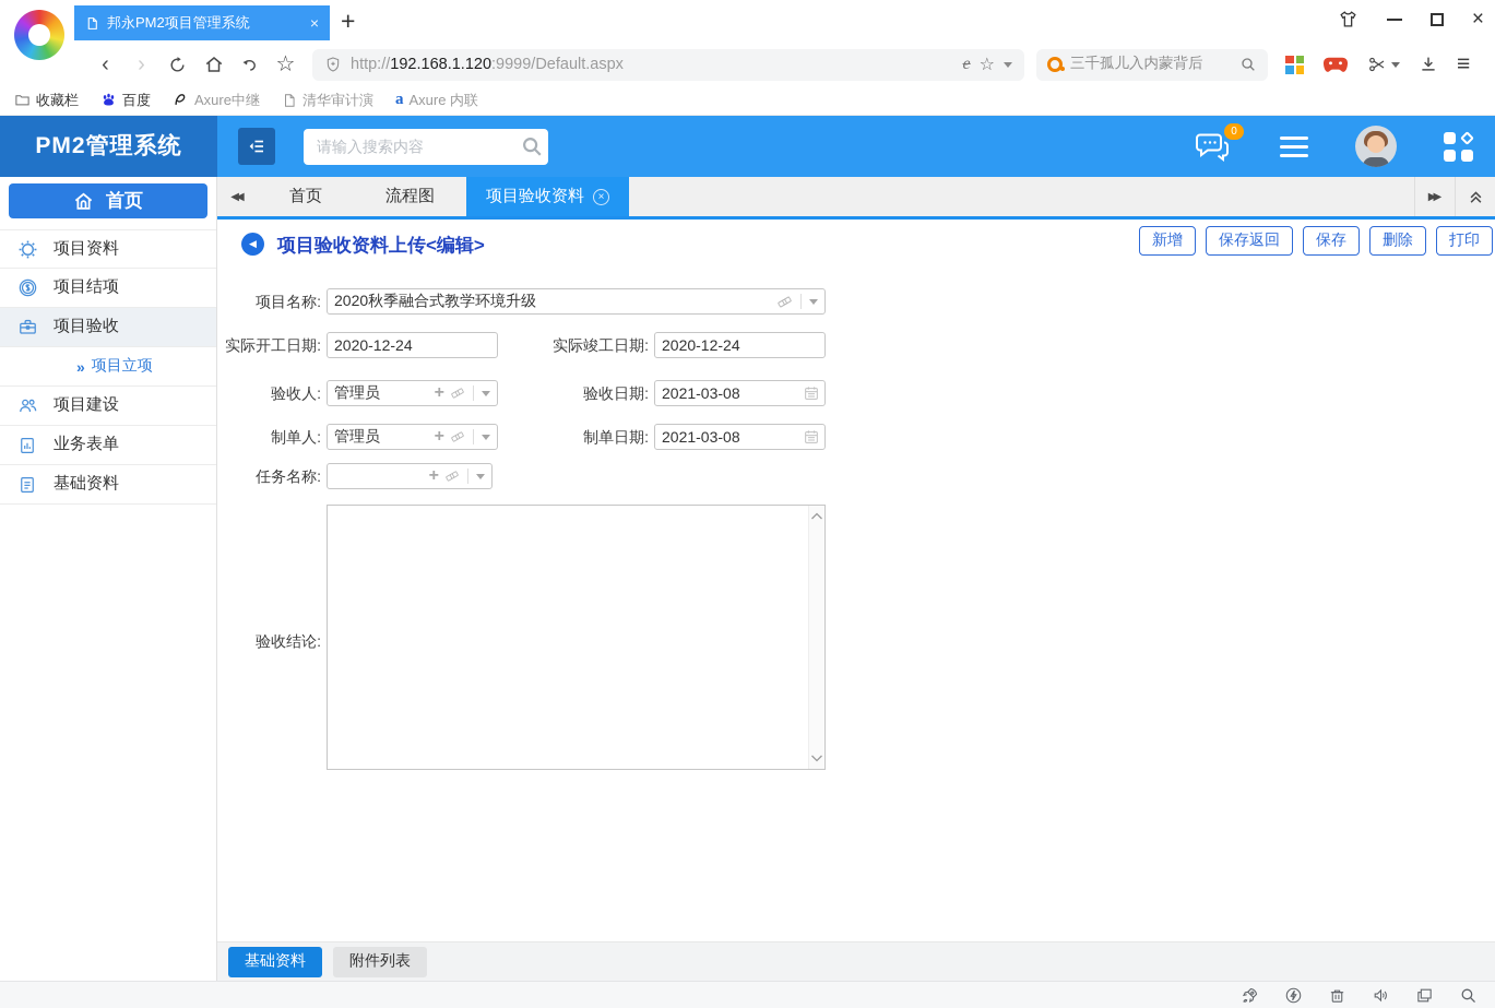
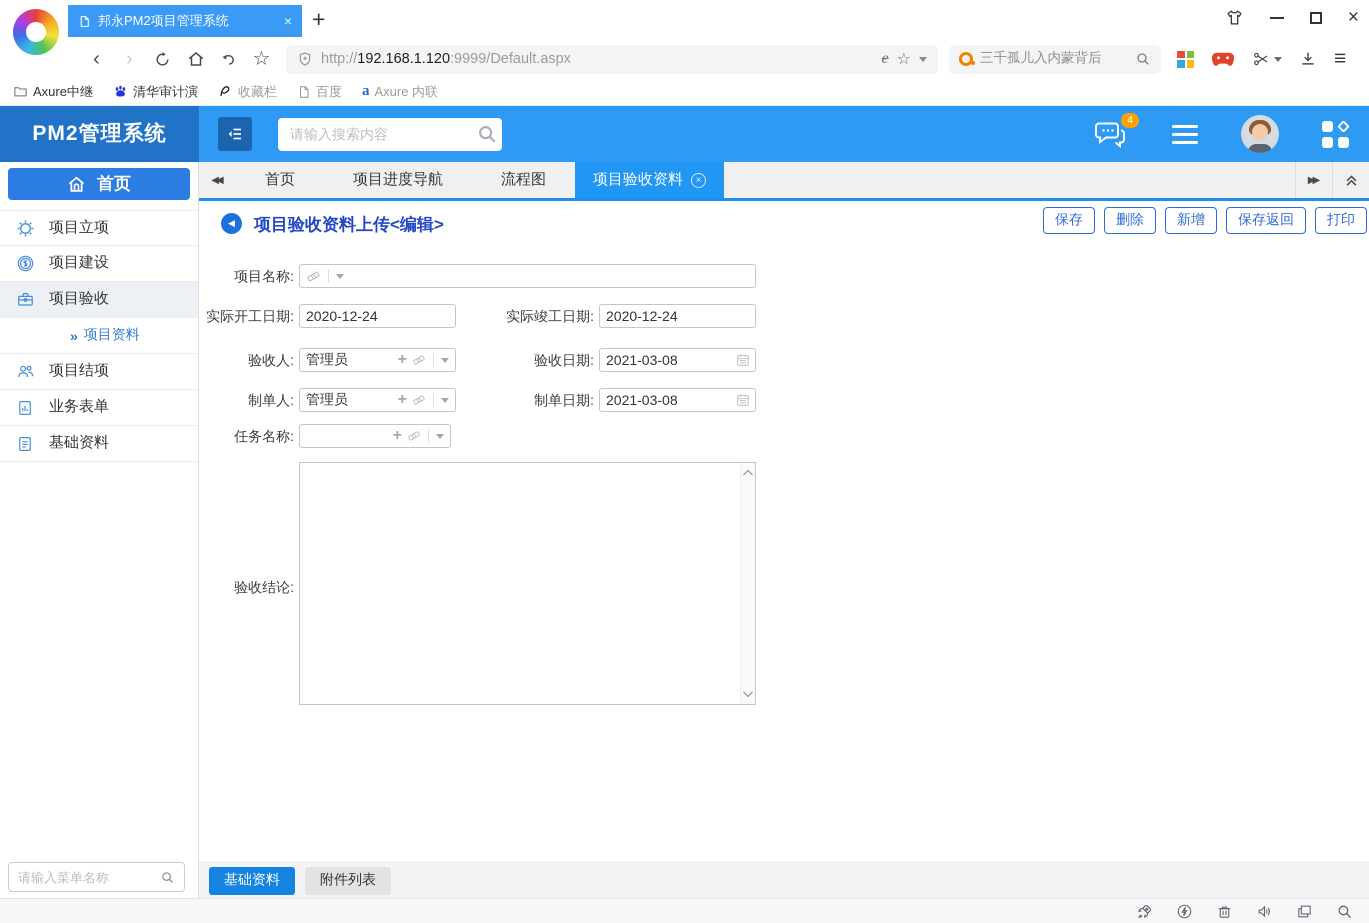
  邦永PM2项目管理系统
  ×
  +
  ×
  ‹
  ›
  ☆
  http://192.168.1.120:9999/Default.aspx
  e
  ☆
  三千孤儿入内蒙背后
  ≡
- 收藏栏
+ Axure中继
- 百度
+ 清华审计演
- Axure中继
+ 收藏栏
- 清华审计演
+ 百度
  a
  Axure 内联
  PM2管理系统
  请输入搜索内容
- 0
+ 4
  首页
- 项目资料
+ 项目立项
- 项目结项
+ 项目建设
  项目验收
  »
- 项目立项
+ 项目资料
- 项目建设
+ 项目结项
  业务表单
  基础资料
+ 请输入菜单名称
  ◀◀
  首页
+ 项目进度导航
  流程图
  项目验收资料
  ×
  ▶▶
  ◀
  项目验收资料上传<编辑>
- 新增
+ 保存
- 保存返回
+ 删除
- 保存
+ 新增
- 删除
+ 保存返回
  打印
  项目名称:
- 2020秋季融合式教学环境升级
  实际开工日期:
  2020-12-24
  实际竣工日期:
  2020-12-24
  验收人:
  管理员
  +
  验收日期:
  2021-03-08
  制单人:
  管理员
  +
  制单日期:
  2021-03-08
  任务名称:
  +
  验收结论:
  基础资料
  附件列表
